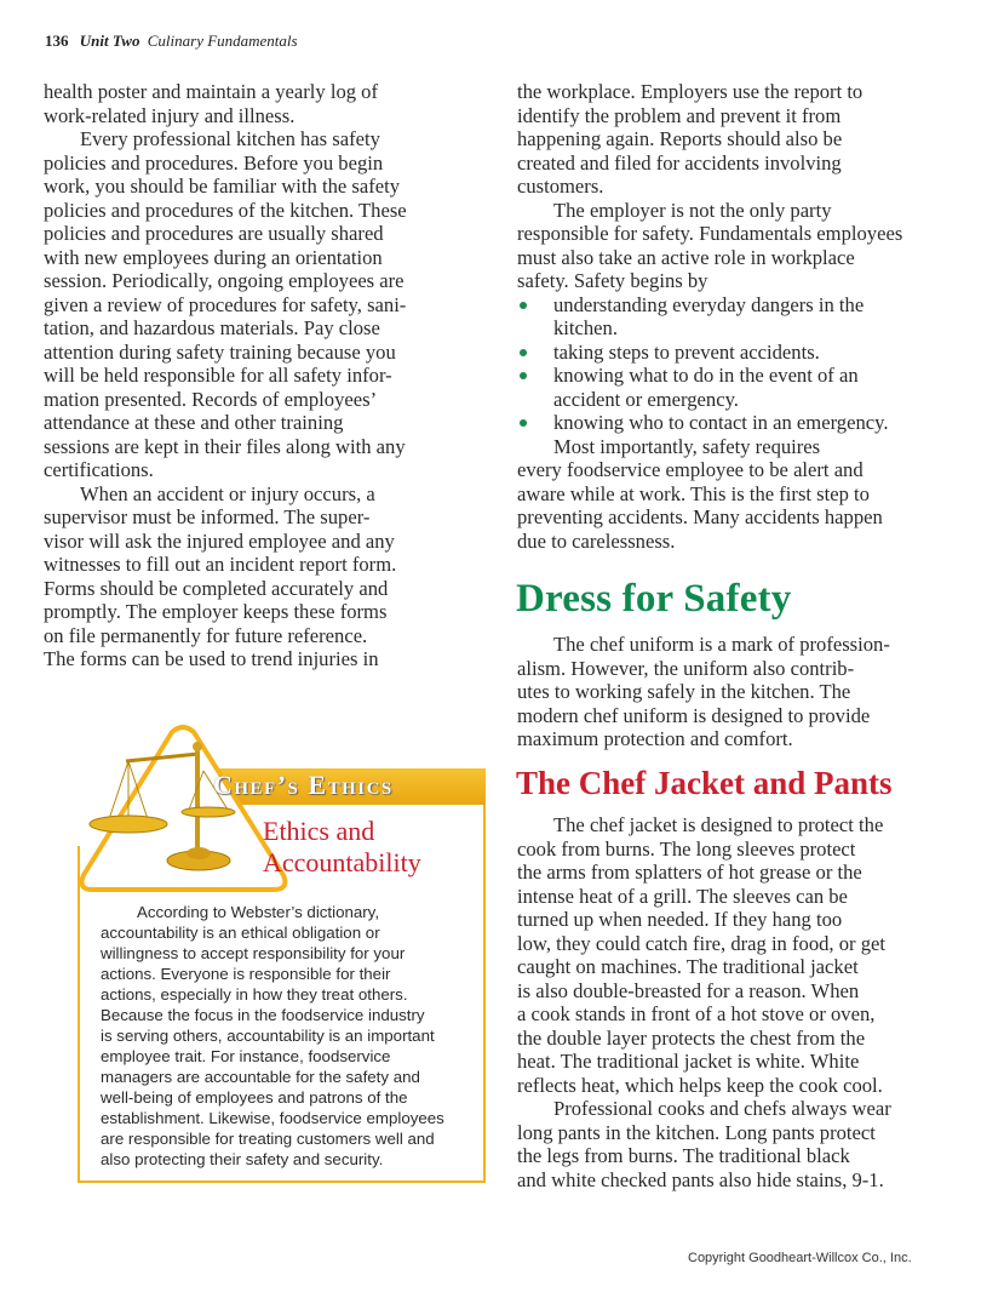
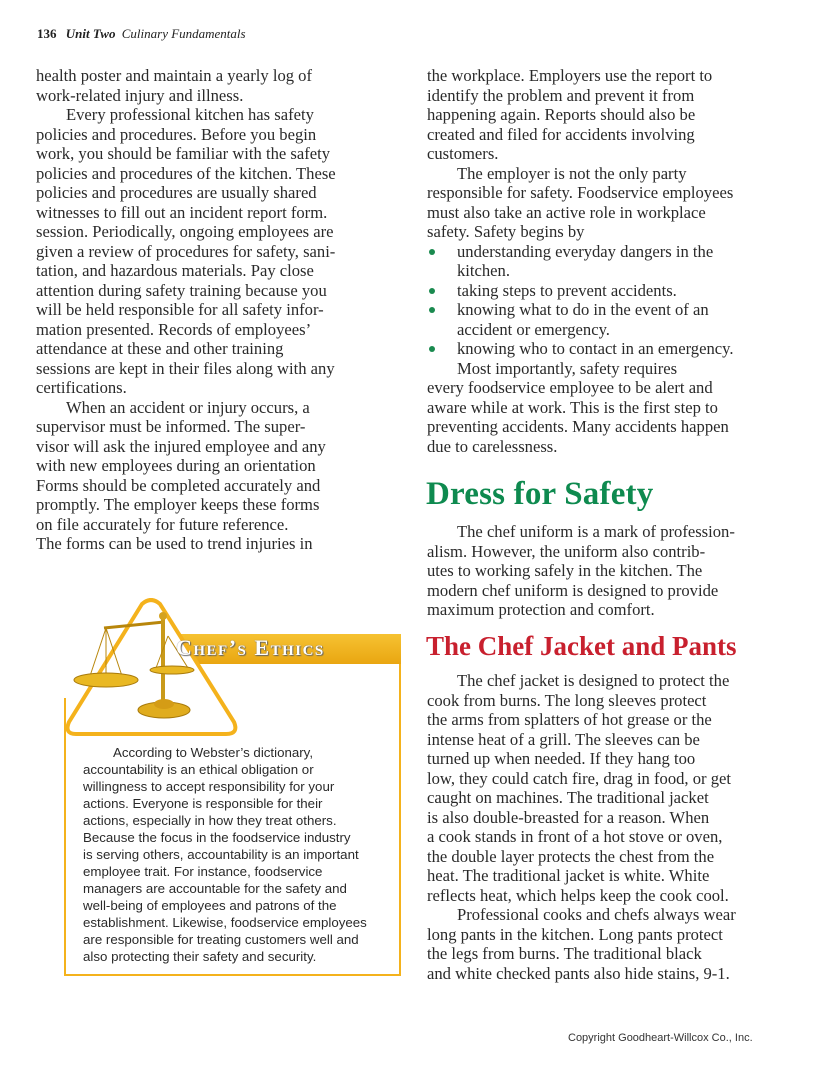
  136 Unit Two Culinary Fundamentals
  health poster and maintain a yearly log of
  work-related injury and illness.
  Every professional kitchen has safety
  policies and procedures. Before you begin
  work, you should be familiar with the safety
  policies and procedures of the kitchen. These
  policies and procedures are usually shared
- with new employees during an orientation
+ witnesses to fill out an incident report form.
  session. Periodically, ongoing employees are
  given a review of procedures for safety, sani-
  tation, and hazardous materials. Pay close
  attention during safety training because you
  will be held responsible for all safety infor-
  mation presented. Records of employees’
  attendance at these and other training
  sessions are kept in their files along with any
  certifications.
  When an accident or injury occurs, a
  supervisor must be informed. The super-
  visor will ask the injured employee and any
- witnesses to fill out an incident report form.
+ with new employees during an orientation
  Forms should be completed accurately and
  promptly. The employer keeps these forms
- on file permanently for future reference.
+ on file accurately for future reference.
  The forms can be used to trend injuries in
  the workplace. Employers use the report to
  identify the problem and prevent it from
  happening again. Reports should also be
  created and filed for accidents involving
  customers.
  The employer is not the only party
- responsible for safety. Fundamentals employees
+ responsible for safety. Foodservice employees
  must also take an active role in workplace
  safety. Safety begins by
  understanding everyday dangers in the
  kitchen.
  taking steps to prevent accidents.
  knowing what to do in the event of an
  accident or emergency.
  knowing who to contact in an emergency.
  Most importantly, safety requires
  every foodservice employee to be alert and
  aware while at work. This is the first step to
  preventing accidents. Many accidents happen
  due to carelessness.
  Dress for Safety
  The chef uniform is a mark of profession-
  alism. However, the uniform also contrib-
  utes to working safely in the kitchen. The
  modern chef uniform is designed to provide
  maximum protection and comfort.
  The Chef Jacket and Pants
  The chef jacket is designed to protect the
  cook from burns. The long sleeves protect
  the arms from splatters of hot grease or the
  intense heat of a grill. The sleeves can be
  turned up when needed. If they hang too
  low, they could catch fire, drag in food, or get
  caught on machines. The traditional jacket
  is also double-breasted for a reason. When
  a cook stands in front of a hot stove or oven,
  the double layer protects the chest from the
  heat. The traditional jacket is white. White
  reflects heat, which helps keep the cook cool.
  Professional cooks and chefs always wear
  long pants in the kitchen. Long pants protect
  the legs from burns. The traditional black
  and white checked pants also hide stains, 9-1.
  Chef’s Ethics
- Ethics and
- Accountability
  According to Webster’s dictionary,
  accountability is an ethical obligation or
  willingness to accept responsibility for your
  actions. Everyone is responsible for their
  actions, especially in how they treat others.
  Because the focus in the foodservice industry
  is serving others, accountability is an important
  employee trait. For instance, foodservice
  managers are accountable for the safety and
  well-being of employees and patrons of the
  establishment. Likewise, foodservice employees
  are responsible for treating customers well and
  also protecting their safety and security.
  Copyright Goodheart-Willcox Co., Inc.
